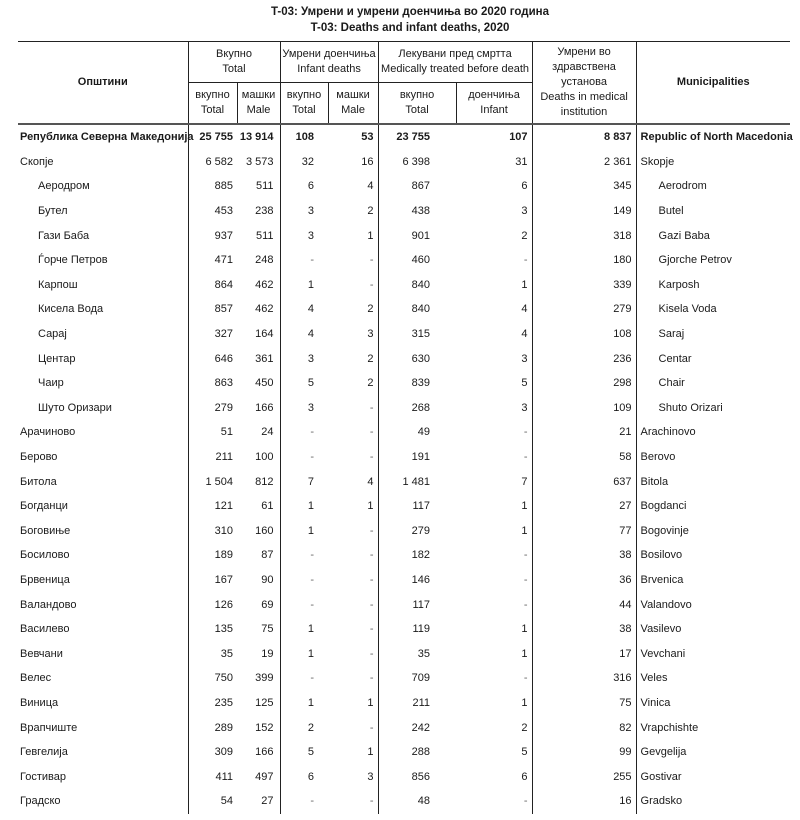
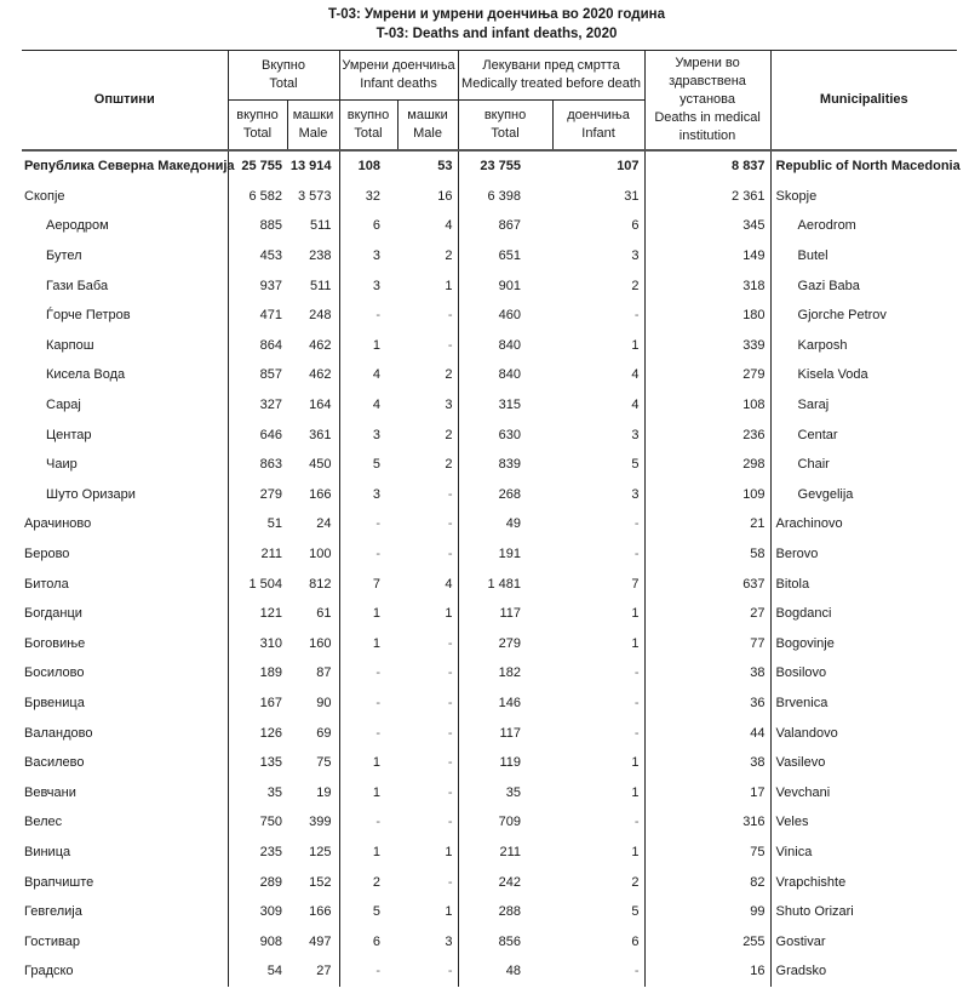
  T-03: Умрени и умрени доенчиња во 2020 година
  T-03: Deaths and infant deaths, 2020
  Општини	Вкупно Total	Умрени доенчиња Infant deaths	Лекувани пред смртта Medically treated before death	Умрени во здравствена установа Deaths in medical institution	Municipalities
  вкупноTotal	машкиMale	вкупноTotal	машкиMale	вкупноTotal	доенчињаInfant
  Република Северна Македонија	25 755	13 914	108	53	23 755	107	8 837	Republic of North Macedonia
  Скопје	6 582	3 573	32	16	6 398	31	2 361	Skopje
  Аеродром	885	511	6	4	867	6	345	Aerodrom
- Бутел	453	238	3	2	438	3	149	Butel
+ Бутел	453	238	3	2	651	3	149	Butel
  Гази Баба	937	511	3	1	901	2	318	Gazi Baba
  Ѓорче Петров	471	248	-	-	460	-	180	Gjorche Petrov
  Карпош	864	462	1	-	840	1	339	Karposh
  Кисела Вода	857	462	4	2	840	4	279	Kisela Voda
  Сарај	327	164	4	3	315	4	108	Saraj
  Центар	646	361	3	2	630	3	236	Centar
  Чаир	863	450	5	2	839	5	298	Chair
- Шуто Оризари	279	166	3	-	268	3	109	Shuto Orizari
+ Шуто Оризари	279	166	3	-	268	3	109	Gevgelija
  Арачиново	51	24	-	-	49	-	21	Arachinovo
  Берово	211	100	-	-	191	-	58	Berovo
  Битола	1 504	812	7	4	1 481	7	637	Bitola
  Богданци	121	61	1	1	117	1	27	Bogdanci
  Боговиње	310	160	1	-	279	1	77	Bogovinje
  Босилово	189	87	-	-	182	-	38	Bosilovo
  Брвеница	167	90	-	-	146	-	36	Brvenica
  Валандово	126	69	-	-	117	-	44	Valandovo
  Василево	135	75	1	-	119	1	38	Vasilevo
  Вевчани	35	19	1	-	35	1	17	Vevchani
  Велес	750	399	-	-	709	-	316	Veles
  Виница	235	125	1	1	211	1	75	Vinica
  Врапчиште	289	152	2	-	242	2	82	Vrapchishte
- Гевгелија	309	166	5	1	288	5	99	Gevgelija
+ Гевгелија	309	166	5	1	288	5	99	Shuto Orizari
- Гостивар	411	497	6	3	856	6	255	Gostivar
+ Гостивар	908	497	6	3	856	6	255	Gostivar
  Градско	54	27	-	-	48	-	16	Gradsko
